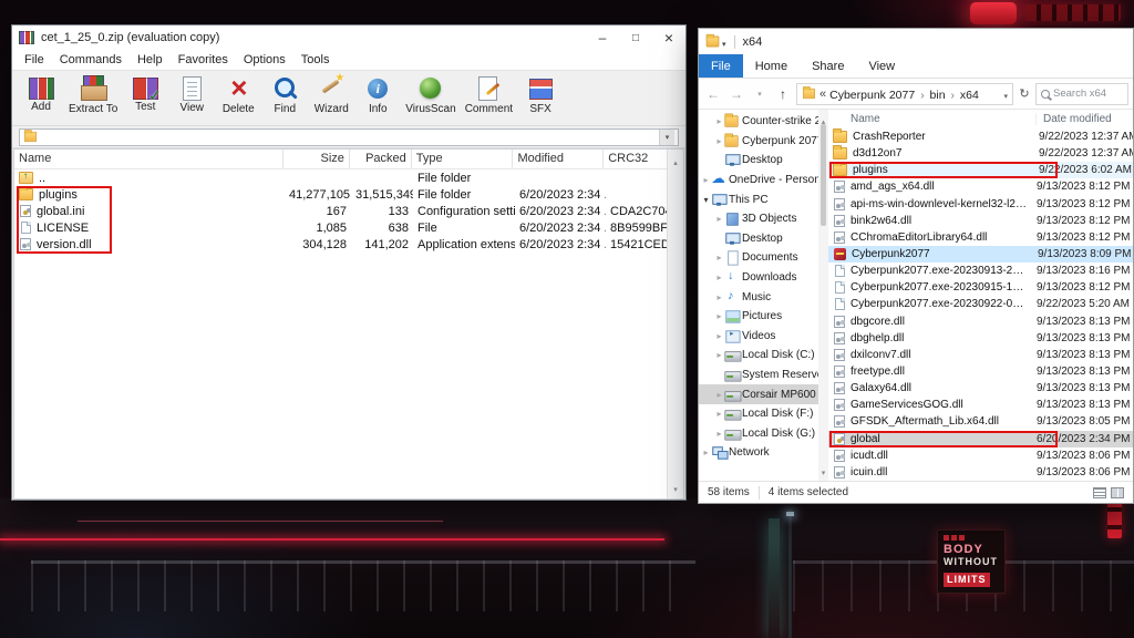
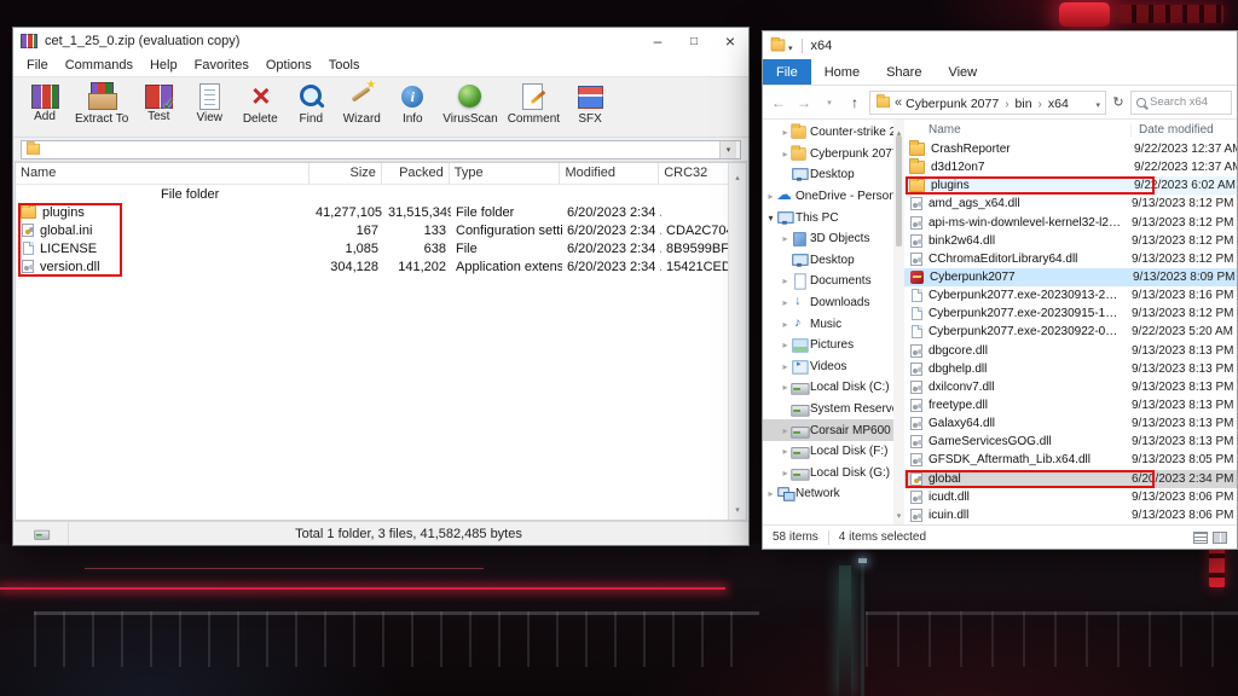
- BODY
- WITHOUT
- LIMITS
  cet_1_25_0.zip (evaluation copy)
  File
  Commands
  Help
  Favorites
  Options
  Tools
  Add
  Extract To
  Test
  View
  Delete
  Find
  Wizard
  Info
  VirusScan
  Comment
  SFX
  Name
  Size
  Packed
  Type
  Modified
  CRC32
- ..
  File folder
  plugins
  41,277,105
  31,515,349
  File folder
  6/20/2023 2:34 .
  global.ini
  167
  133
  Configuration setti
  6/20/2023 2:34 .
  CDA2C70
  LICENSE
  1,085
  638
  File
  6/20/2023 2:34 .
  8B9599BF
  version.dll
  304,128
  141,202
  Application extens
  6/20/2023 2:34 .
  15421CED
+ Total 1 folder, 3 files, 41,582,485 bytes
  x64
  File
  Home
  Share
  View
  «
  Cyberpunk 2077
  bin
  x64
  Search x64
  Counter-strike
  Cyberpunk 207
  Desktop
  OneDrive - Perso
  This PC
  3D Objects
  Desktop
  Documents
  Downloads
  Music
  Pictures
  Videos
  Local Disk (C:)
  System Reserv
  Corsair MP600
  Local Disk (F:)
  Local Disk (G:)
  Network
  Name
  Date modified
  CrashReporter
  9/22/2023 12:37 A
  d3d12on7
  9/22/2023 12:37 A
  plugins
  9/22/2023 6:02 AM
  amd_ags_x64.dll
  9/13/2023 8:12 PM
  api-ms-win-downlevel-kernel32-l2-1-
  9/13/2023 8:12 PM
  bink2w64.dll
  9/13/2023 8:12 PM
  CChromaEditorLibrary64.dll
  9/13/2023 8:12 PM
  Cyberpunk2077
  9/13/2023 8:09 PM
  Cyberpunk2077.exe-20230913-201
  9/13/2023 8:16 PM
  Cyberpunk2077.exe-20230915-170
  9/13/2023 8:12 PM
  Cyberpunk2077.exe-20230922-052
  9/22/2023 5:20 AM
  dbgcore.dll
  9/13/2023 8:13 PM
  dbghelp.dll
  9/13/2023 8:13 PM
  dxilconv7.dll
  9/13/2023 8:13 PM
  freetype.dll
  9/13/2023 8:13 PM
  Galaxy64.dll
  9/13/2023 8:13 PM
  GameServicesGOG.dll
  9/13/2023 8:13 PM
  GFSDK_Aftermath_Lib.x64.dll
  9/13/2023 8:05 PM
  global
  6/20/2023 2:34 PM
  icudt.dll
  9/13/2023 8:06 PM
  icuin.dll
  9/13/2023 8:06 PM
  58 items
  4 items selected
